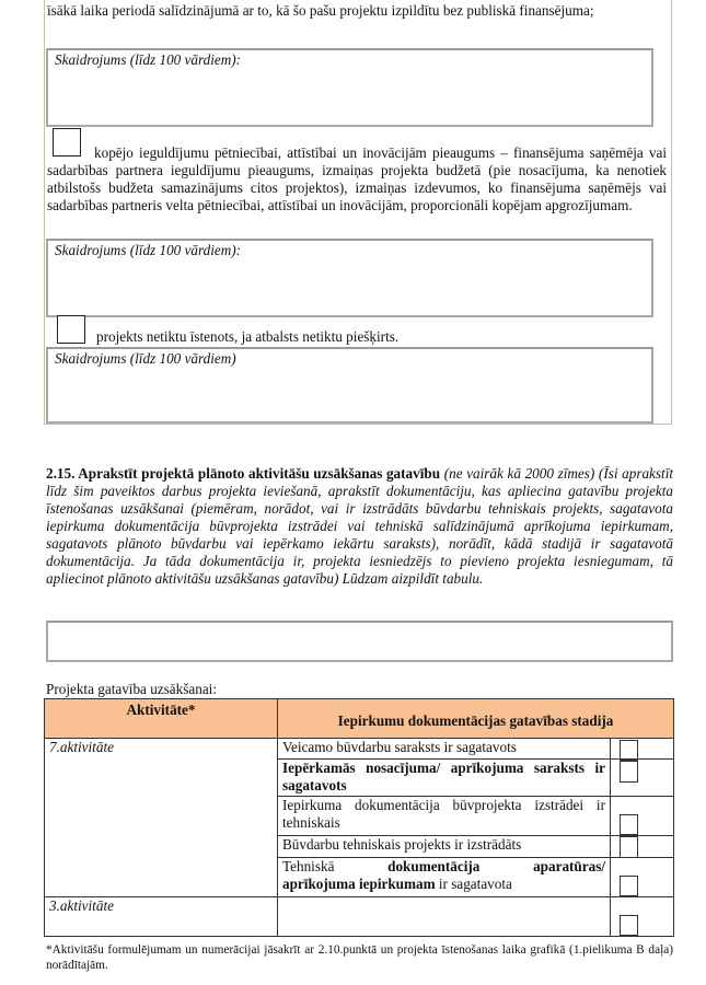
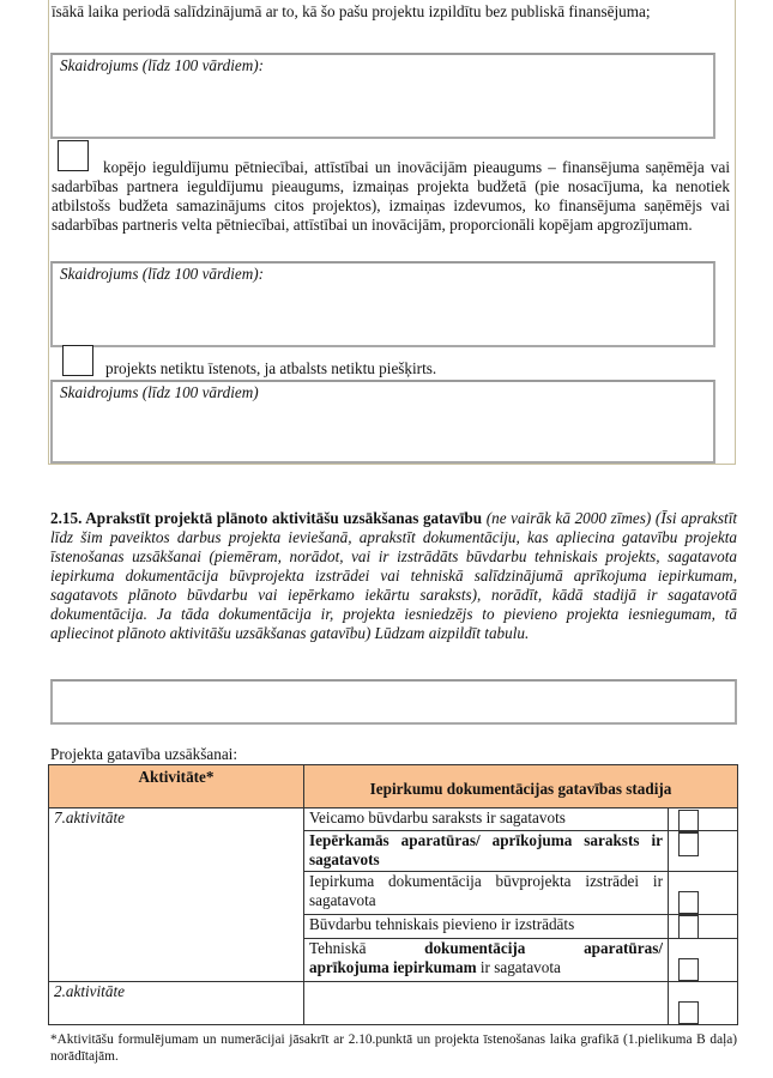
  īsākā laika periodā salīdzinājumā ar to, kā šo pašu projektu izpildītu bez publiskā finansējuma;
  Skaidrojums (līdz 100 vārdiem):
  kopējo ieguldījumu pētniecībai, attīstībai un inovācijām pieaugums – finansējuma saņēmēja vai sadarbības partnera ieguldījumu pieaugums, izmaiņas projekta budžetā (pie nosacījuma, ka nenotiek atbilstošs budžeta samazinājums citos projektos), izmaiņas izdevumos, ko finansējuma saņēmējs vai sadarbības partneris velta pētniecībai, attīstībai un inovācijām, proporcionāli kopējam apgrozījumam.
  Skaidrojums (līdz 100 vārdiem):
  projekts netiktu īstenots, ja atbalsts netiktu piešķirts.
  Skaidrojums (līdz 100 vārdiem)
  2.15. Aprakstīt projektā plānoto aktivitāšu uzsākšanas gatavību (ne vairāk kā 2000 zīmes) (Īsi aprakstīt līdz šim paveiktos darbus projekta ieviešanā, aprakstīt dokumentāciju, kas apliecina gatavību projekta īstenošanas uzsākšanai (piemēram, norādot, vai ir izstrādāts būvdarbu tehniskais projekts, sagatavota iepirkuma dokumentācija būvprojekta izstrādei vai tehniskā salīdzinājumā aprīkojuma iepirkumam, sagatavots plānoto būvdarbu vai iepērkamo iekārtu saraksts), norādīt, kādā stadijā ir sagatavotā dokumentācija. Ja tāda dokumentācija ir, projekta iesniedzējs to pievieno projekta iesniegumam, tā apliecinot plānoto aktivitāšu uzsākšanas gatavību) Lūdzam aizpildīt tabulu.
  Projekta gatavība uzsākšanai:
  Aktivitāte*	Iepirkumu dokumentācijas gatavības stadija
  7.aktivitāte	Veicamo būvdarbu saraksts ir sagatavots
- Iepērkamās nosacījuma/ aprīkojuma saraksts ir sagatavots
+ Iepērkamās aparatūras/ aprīkojuma saraksts ir sagatavots
- Iepirkuma dokumentācija būvprojekta izstrādei ir tehniskais
+ Iepirkuma dokumentācija būvprojekta izstrādei ir sagatavota
- Būvdarbu tehniskais projekts ir izstrādāts
+ Būvdarbu tehniskais pievieno ir izstrādāts
  Tehniskā dokumentācija aparatūras/ aprīkojuma iepirkumam ir sagatavota
- 3.aktivitāte
+ 2.aktivitāte
  *Aktivitāšu formulējumam un numerācijai jāsakrīt ar 2.10.punktā un projekta īstenošanas laika grafikā (1.pielikuma B daļa) norādītajām.
